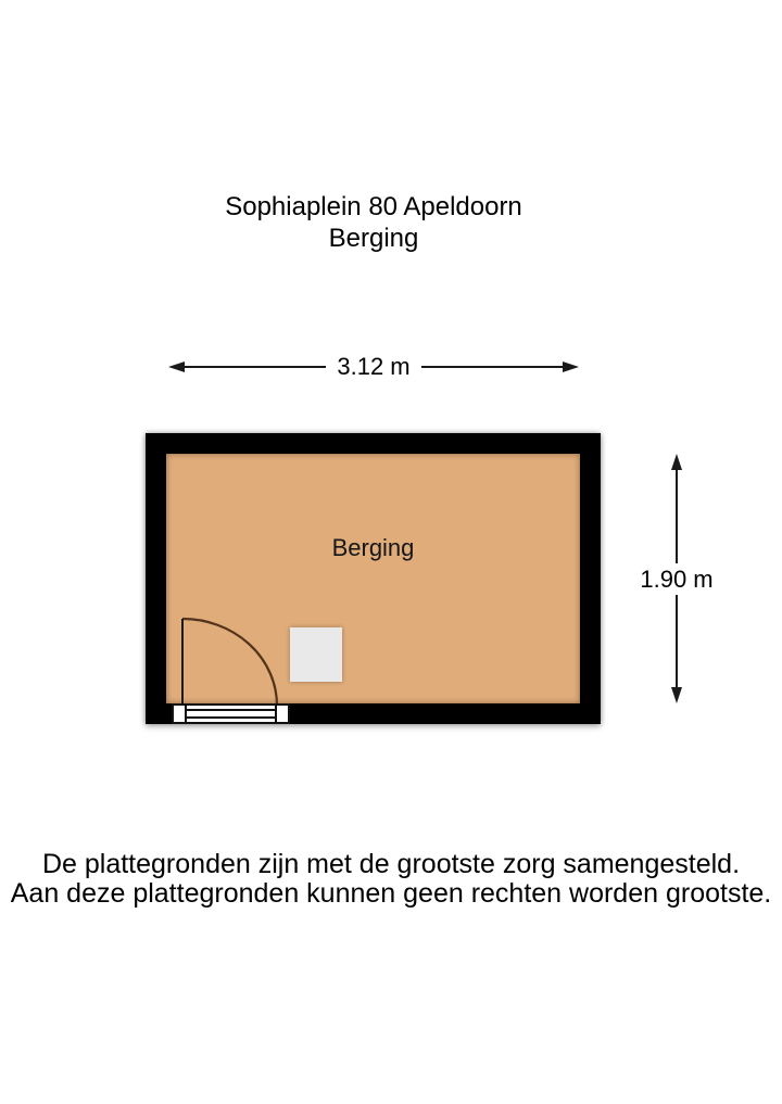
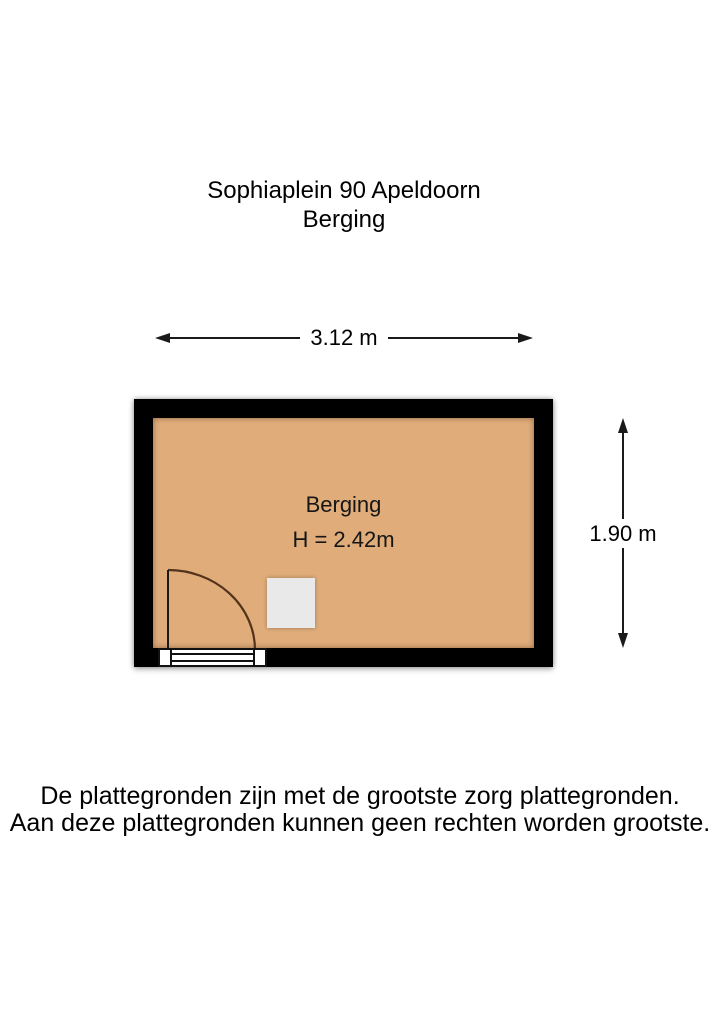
- Sophiaplein 80 Apeldoorn
+ Sophiaplein 90 Apeldoorn
  Berging
  3.12 m
  Berging
+ H = 2.42m
  1.90 m
- De plattegronden zijn met de grootste zorg samengesteld.
+ De plattegronden zijn met de grootste zorg plattegronden.
  Aan deze plattegronden kunnen geen rechten worden grootste.
